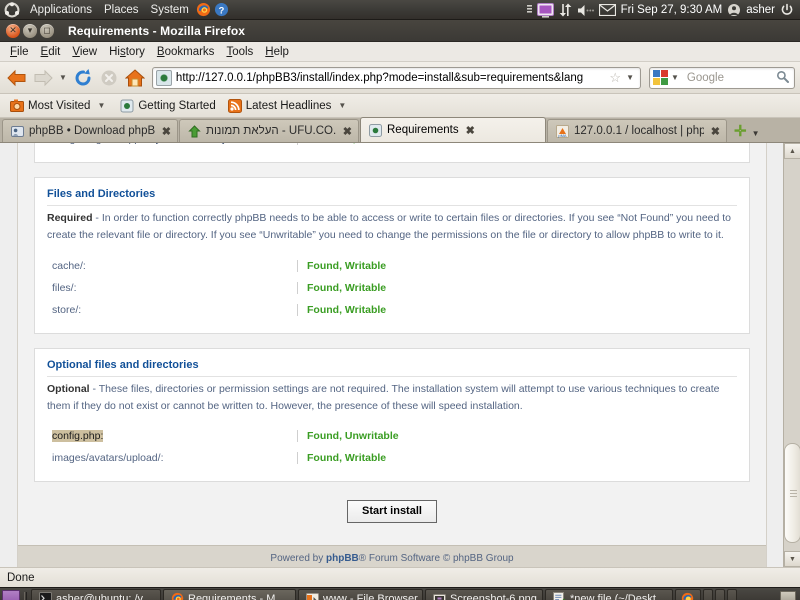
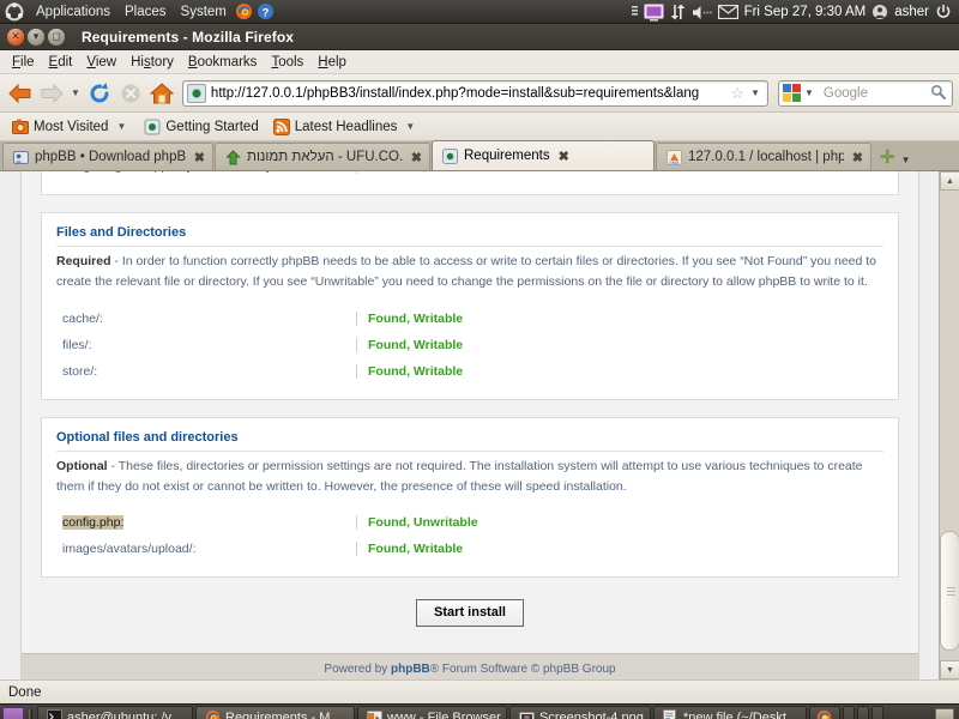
  Applications
  Places
  System
  ?
  Fri Sep 27, 9:30 AM
  asher
  ✕
  ▾
  ◻
  Requirements - Mozilla Firefox
  File
  Edit
  View
  History
  Bookmarks
  Tools
  Help
  ▼
  http://127.0.0.1/phpBB3/install/index.php?mode=install&sub=requirements&lang
  ☆
  ▼
  ▼
  Google
  Most Visited
  ▼
  Getting Started
  Latest Headlines
  ▼
  phpBB • Download phpB
  ✖
  העלאת תמונות - UFU.CO.
  ✖
  Requirements
  ✖
  127.0.0.1 / localhost | php
  ✖
  ✛
  ▼
  Files and Directories
  Required - In order to function correctly phpBB needs to be able to access or write to certain files or directories. If you see “Not Found” you need to create the relevant file or directory. If you see “Unwritable” you need to change the permissions on the file or directory to allow phpBB to write to it.
  cache/:
  Found, Writable
  files/:
  Found, Writable
  store/:
  Found, Writable
  Optional files and directories
  Optional - These files, directories or permission settings are not required. The installation system will attempt to use various techniques to create them if they do not exist or cannot be written to. However, the presence of these will speed installation.
  config.php:
  Found, Unwritable
  images/avatars/upload/:
  Found, Writable
  Start install
  Powered by phpBB® Forum Software © phpBB Group
  Done
  asher@ubuntu: /v...
  Requirements - M...
  www - File Browser
- Screenshot-6.png
+ Screenshot-4.png
  *new file (~/Deskt...
